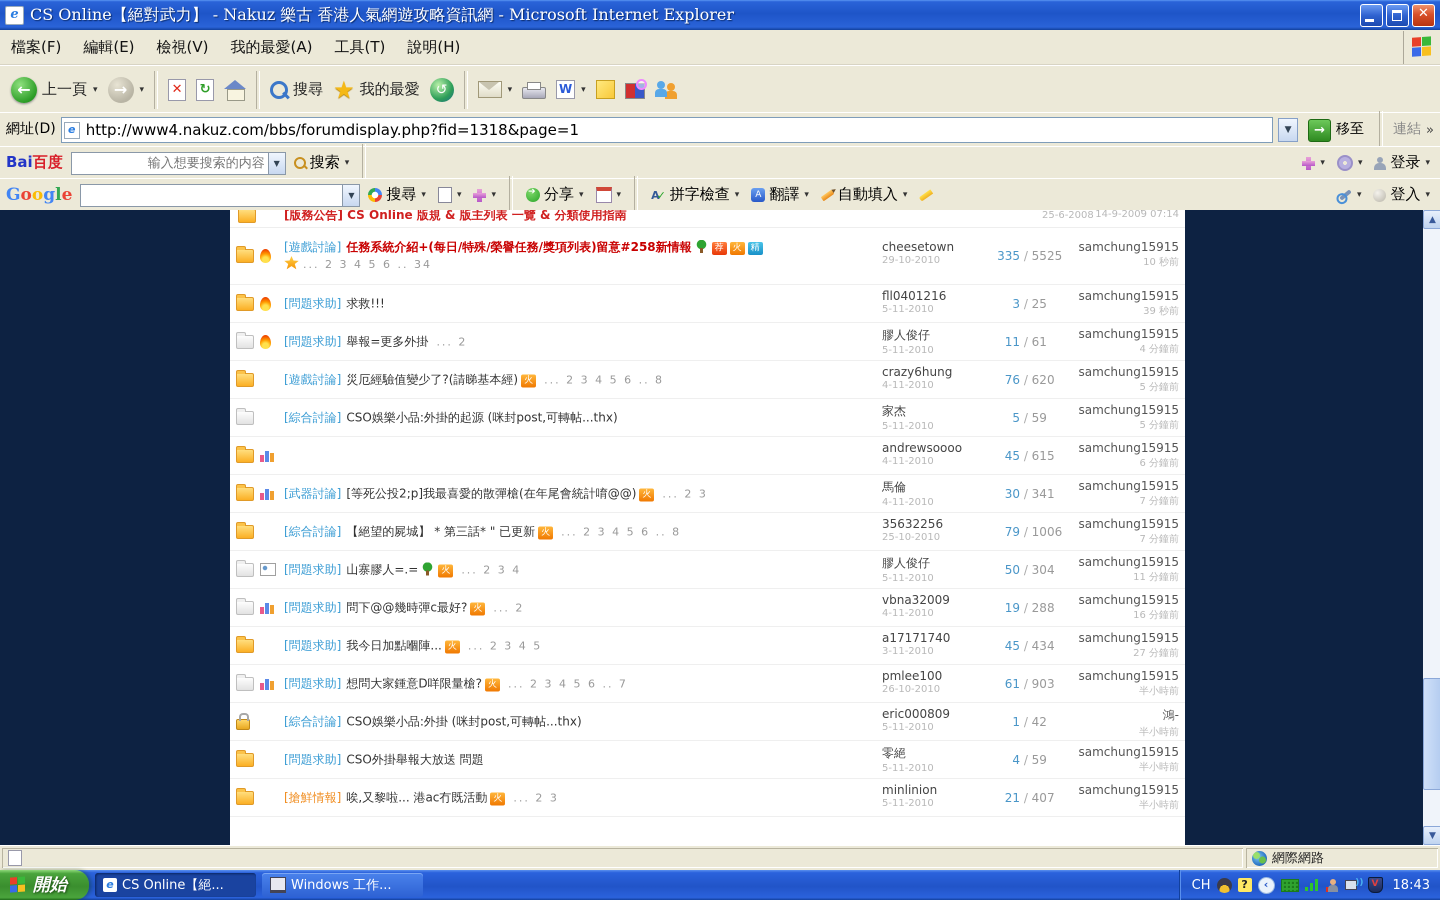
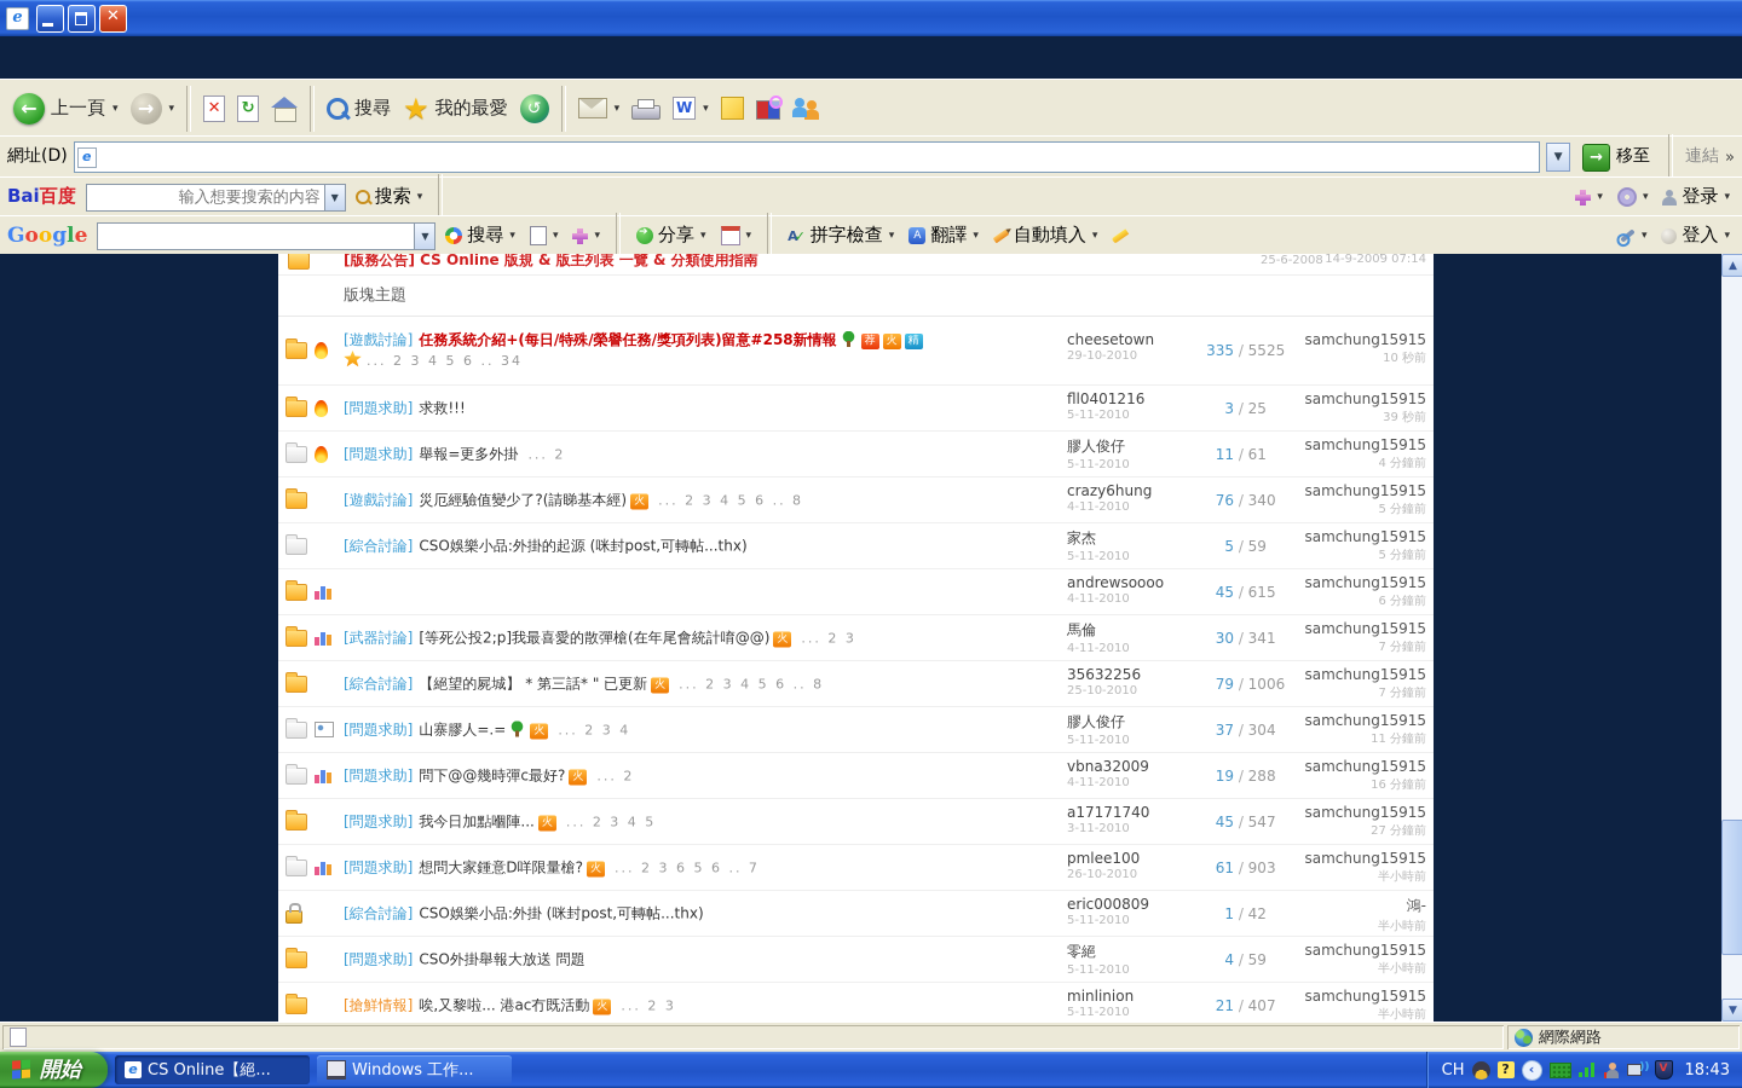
  e
- CS Online【絕對武力】 - Nakuz 樂古 香港人氣網遊攻略資訊網 - Microsoft Internet Explorer
- 檔案(F)
- 編輯(E)
- 檢視(V)
- 我的最愛(A)
- 工具(T)
- 說明(H)
  ←
  上一頁
  ▾
  →
  ▾
  ✕
  ↻
  搜尋
  ★
  我的最愛
  ↺
  ▾
  W
  ▾
  網址(D)
  e
- http://www4.nakuz.com/bbs/forumdisplay.php?fid=1318&page=1
  ▼
  →
  移至
  連結
  »
  Bai百度
  输入想要搜索的内容
  ▼
  搜索
  ▾
  ▾
  ▾
  登录
  ▾
  Google
  ▼
  搜尋
  ▾
  ▾
  ▾
  分享
  ▾
  ▾
  A
  拼字檢查
  ▾
  A
  翻譯
  ▾
  自動填入
  ▾
  ▾
  登入
  ▾
  [版務公告] CS Online 版規 & 版主列表 一覽 & 分類使用指南
  25-6-2008
  14-9-2009 07:14
+ 版塊主題
  [遊戲討論] 任務系統介紹+(每日/特殊/榮譽任務/獎項列表)留意#258新情報 荐 火 精
  ... 2 3 4 5 6 .. 34
  cheesetown
  29-10-2010
  335 / 5525
  samchung15915
  10 秒前
  [問題求助] 求救!!!
  fll0401216
  5-11-2010
  3 / 25
  samchung15915
  39 秒前
  [問題求助] 舉報=更多外掛 ... 2
  膠人俊仔
  5-11-2010
  11 / 61
  samchung15915
  4 分鐘前
  [遊戲討論] 災厄經驗值變少了?(請睇基本經) 火 ... 2 3 4 5 6 .. 8
  crazy6hung
  4-11-2010
- 76 / 620
+ 76 / 340
  samchung15915
  5 分鐘前
  [綜合討論] CSO娛樂小品:外掛的起源 (咪封post,可轉帖...thx)
  家杰
  5-11-2010
  5 / 59
  samchung15915
  5 分鐘前
  andrewsoooo
  4-11-2010
  45 / 615
  samchung15915
  6 分鐘前
  [武器討論] [等死公投2;p]我最喜愛的散彈槍(在年尾會統計唷@@) 火 ... 2 3
  馬倫
  4-11-2010
  30 / 341
  samchung15915
  7 分鐘前
  [綜合討論] 【絕望的屍城】 * 第三話* " 已更新 火 ... 2 3 4 5 6 .. 8
  35632256
  25-10-2010
  79 / 1006
  samchung15915
  7 分鐘前
  [問題求助] 山寨膠人=.= 火 ... 2 3 4
  膠人俊仔
  5-11-2010
- 50 / 304
+ 37 / 304
  samchung15915
  11 分鐘前
  [問題求助] 問下@@幾時彈c最好? 火 ... 2
  vbna32009
  4-11-2010
  19 / 288
  samchung15915
  16 分鐘前
  [問題求助] 我今日加點嗰陣... 火 ... 2 3 4 5
  a17171740
  3-11-2010
- 45 / 434
+ 45 / 547
  samchung15915
  27 分鐘前
- [問題求助] 想問大家鍾意D咩限量槍? 火 ... 2 3 4 5 6 .. 7
+ [問題求助] 想問大家鍾意D咩限量槍? 火 ... 2 3 6 5 6 .. 7
  pmlee100
  26-10-2010
  61 / 903
  samchung15915
  半小時前
  [綜合討論] CSO娛樂小品:外掛 (咪封post,可轉帖...thx)
  eric000809
  5-11-2010
  1 / 42
  鴻-
  半小時前
  [問題求助] CSO外掛舉報大放送 問題
  零絕
  5-11-2010
  4 / 59
  samchung15915
  半小時前
  [搶鮮情報] 唉,又黎啦... 港ac冇既活動 火 ... 2 3
  minlinion
  5-11-2010
  21 / 407
  samchung15915
  半小時前
  ▲
  ▼
  網際網路
  開始
  e
  CS Online【絕...
  Windows 工作...
  CH
  ?
  ‹
  V
  18:43
